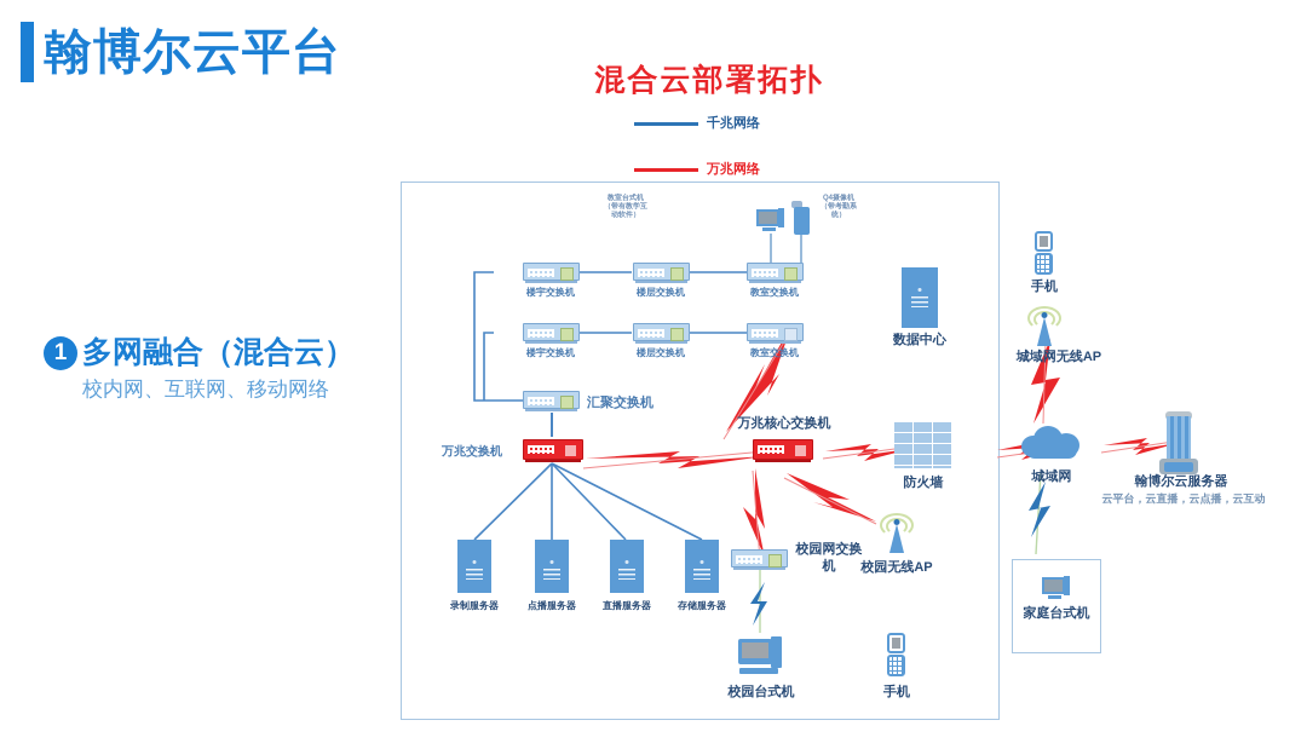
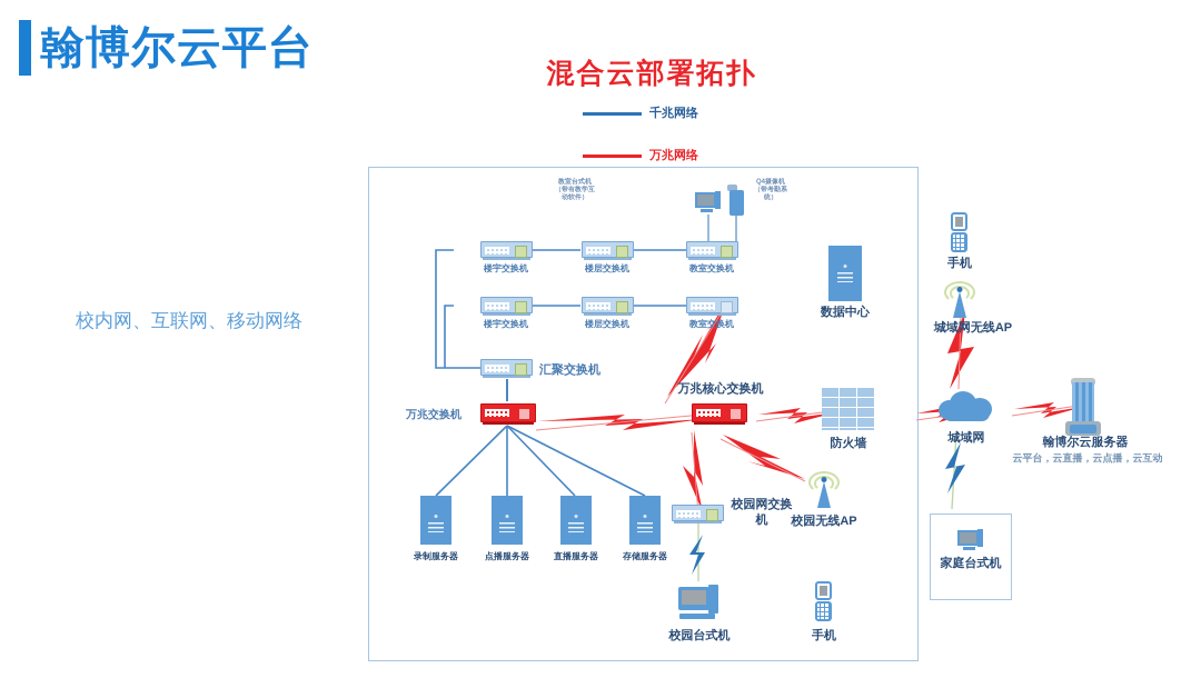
  翰博尔云平台
- 1
- 多网融合（混合云）
  校内网、互联网、移动网络
  混合云部署拓扑
  千兆网络
  万兆网络
  楼宇交换机
  楼层交换机
  教室交换机
  楼宇交换机
  楼层交换机
  教室交换机
  汇聚交换机
  万兆交换机
  万兆核心交换机
  录制服务器
  点播服务器
  直播服务器
  存储服务器
  校园网交换机
  校园无线AP
  校园台式机
  手机
  数据中心
  防火墙
  手机
  城域网无线AP
  城域网
  翰博尔云服务器
  云平台，云直播，云点播，云互动
  家庭台式机
